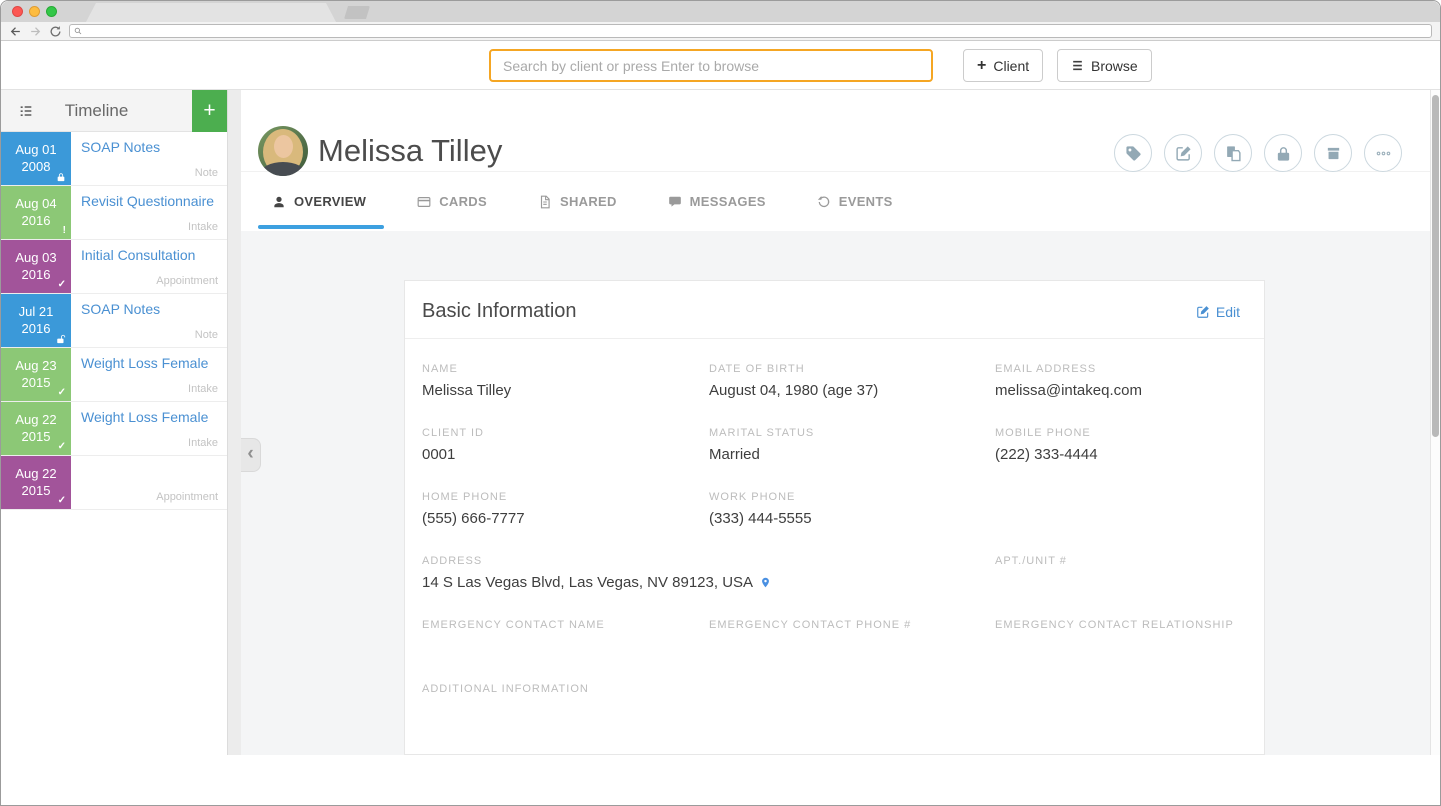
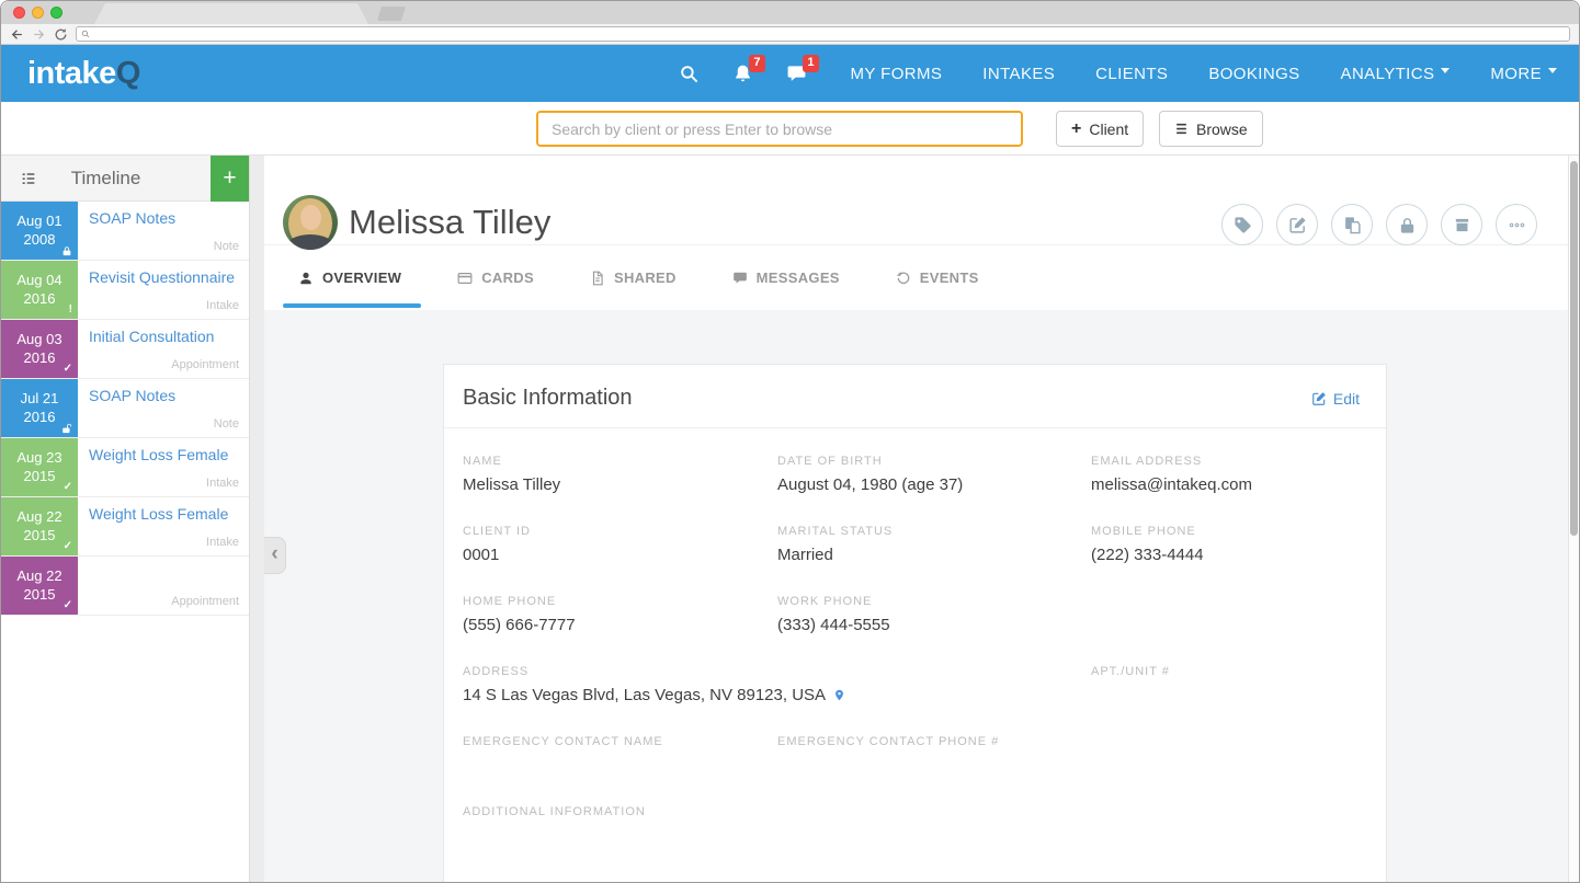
+ intakeQ
+ 7
+ 1
+ MY FORMS
+ INTAKES
+ CLIENTS
+ BOOKINGS
+ ANALYTICS
+ MORE
  Search by client or press Enter to browse
  +
  Client
  Browse
  Timeline
  +
  Aug 01
  2008
  SOAP Notes
  Note
  Aug 04
  2016
  !
  Revisit Questionnaire
  Intake
  Aug 03
  2016
  ✓
  Initial Consultation
  Appointment
  Jul 21
  2016
  SOAP Notes
  Note
  Aug 23
  2015
  ✓
  Weight Loss Female
  Intake
  Aug 22
  2015
  ✓
  Weight Loss Female
  Intake
  Aug 22
  2015
  ✓
  Appointment
  Melissa Tilley
  OVERVIEW
  CARDS
  SHARED
  MESSAGES
  EVENTS
  Basic Information
  Edit
  NAME
  Melissa Tilley
  DATE OF BIRTH
  August 04, 1980 (age 37)
  EMAIL ADDRESS
  melissa@intakeq.com
  CLIENT ID
  0001
  MARITAL STATUS
  Married
  MOBILE PHONE
  (222) 333-4444
  HOME PHONE
  (555) 666-7777
  WORK PHONE
  (333) 444-5555
  ADDRESS
  14 S Las Vegas Blvd, Las Vegas, NV 89123, USA
  APT./UNIT #
  EMERGENCY CONTACT NAME
  EMERGENCY CONTACT PHONE #
- EMERGENCY CONTACT RELATIONSHIP
  ADDITIONAL INFORMATION
  ‹
